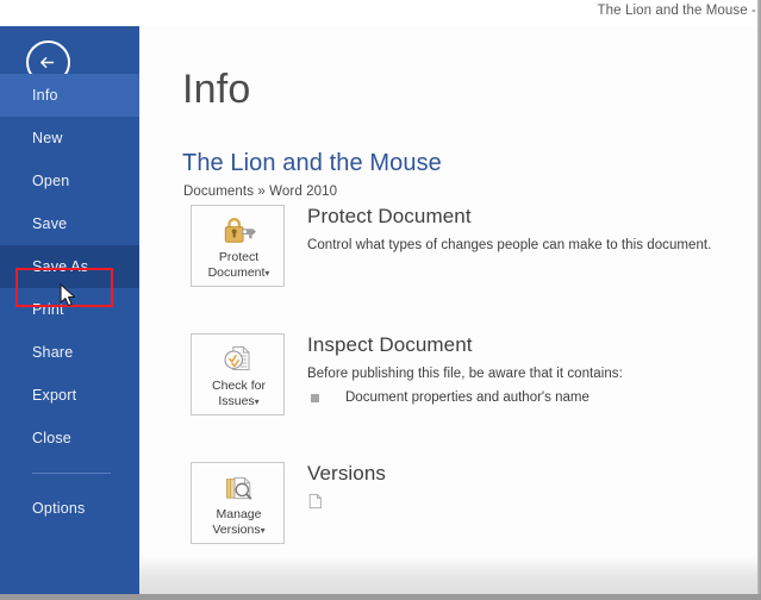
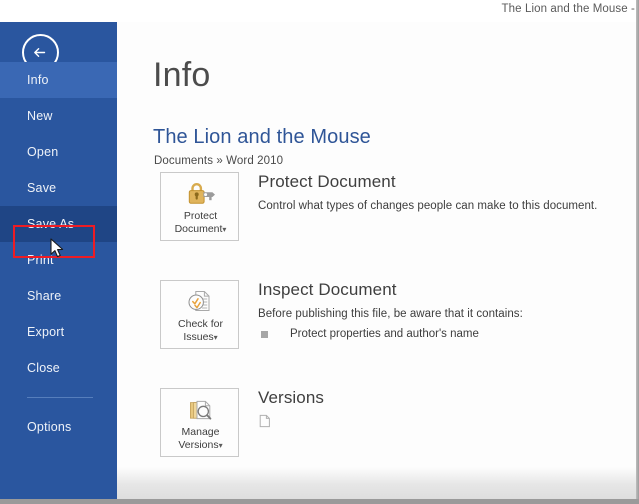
  The Lion and the Mouse -
  Info
  New
  Open
  Save
  Save As
  Print
  Share
  Export
  Close
  Options
  Info
  The Lion and the Mouse
  Documents » Word 2010
  Protect
  Document▾
  Protect Document
  Control what types of changes people can make to this document.
  Check for
  Issues▾
  Inspect Document
  Before publishing this file, be aware that it contains:
- Document properties and author's name
+ Protect properties and author's name
  Manage
  Versions▾
  Versions
